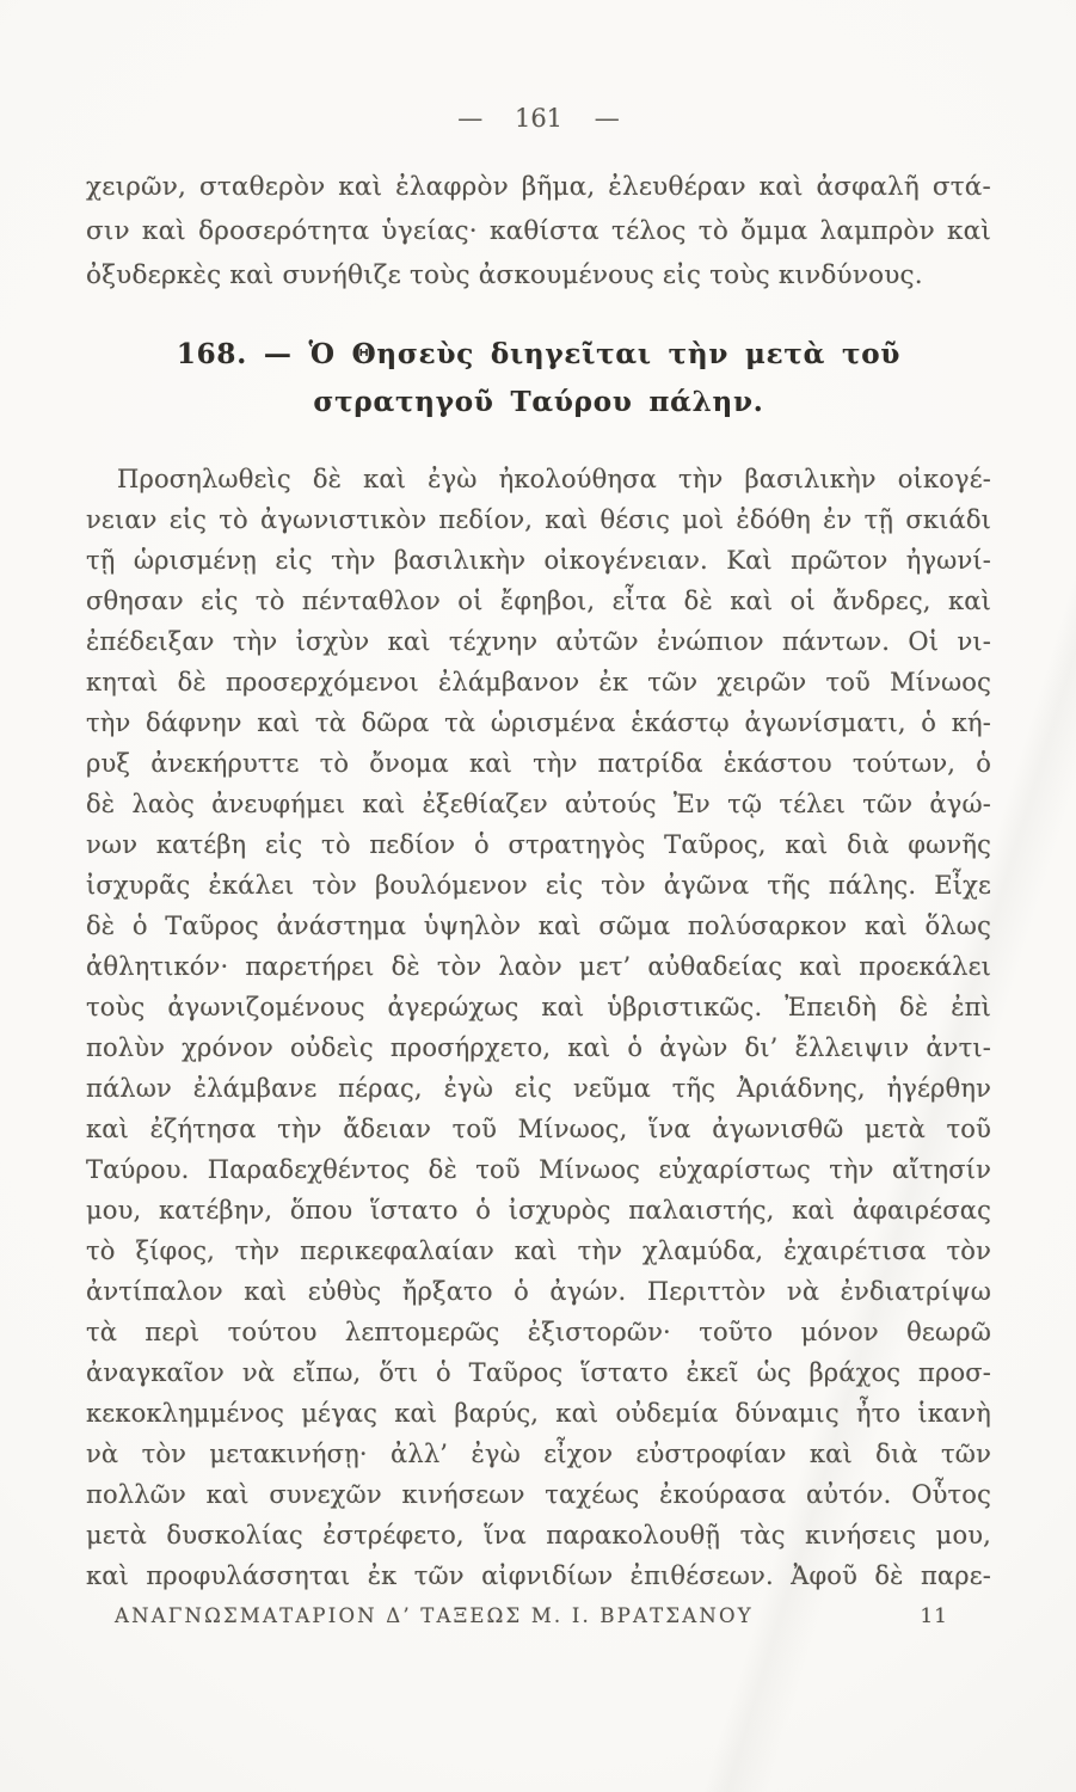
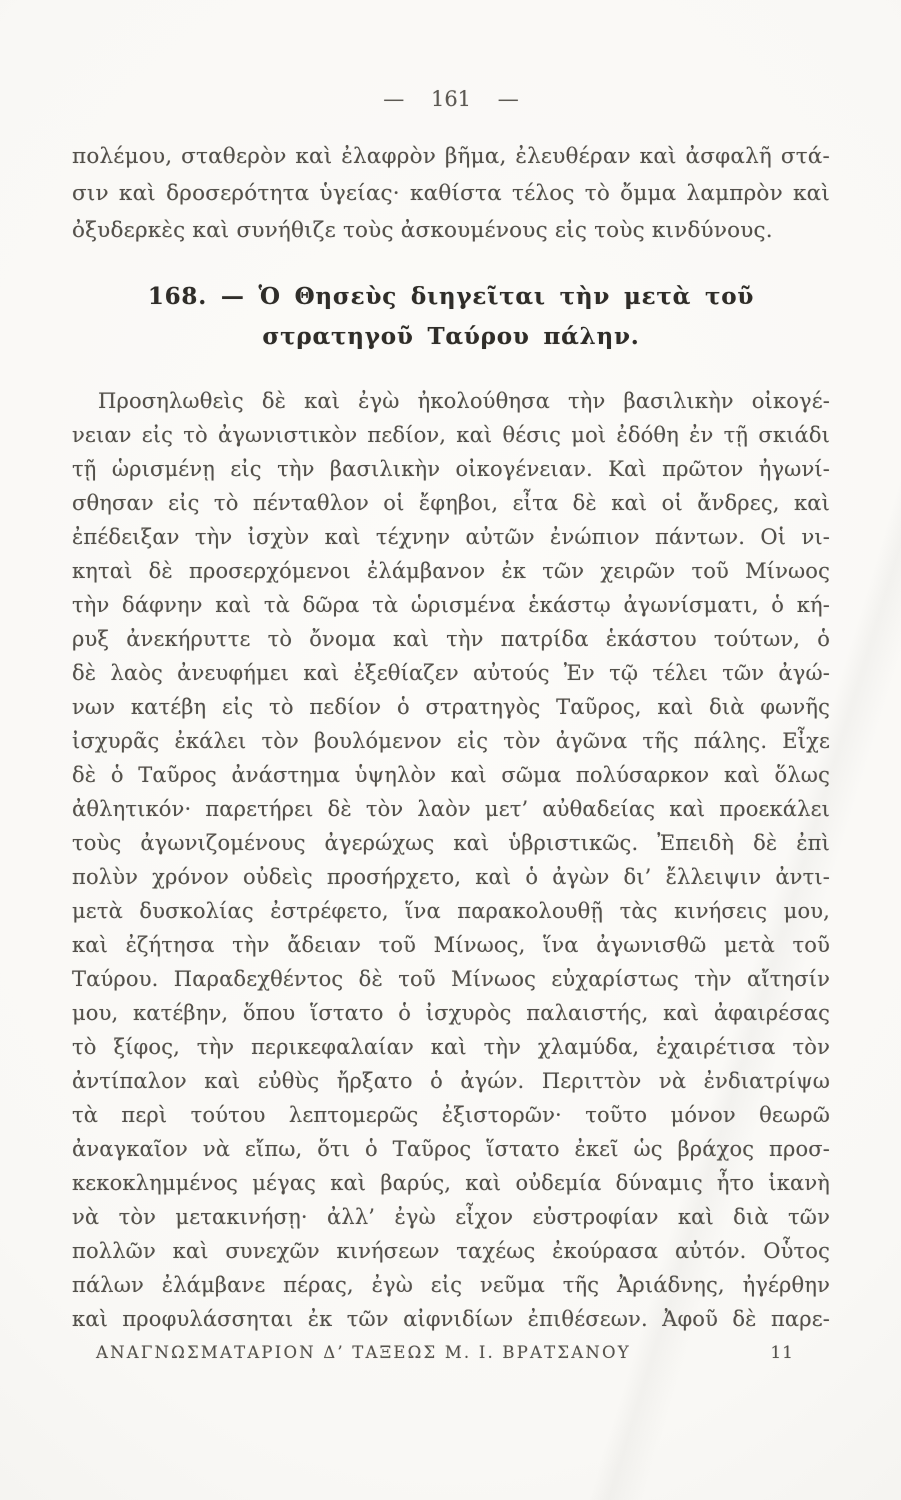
  — 161 —
- χειρῶν, σταθερὸν καὶ ἐλαφρὸν βῆμα, ἐλευθέραν καὶ ἀσφαλῆ στά-
+ πολέμου, σταθερὸν καὶ ἐλαφρὸν βῆμα, ἐλευθέραν καὶ ἀσφαλῆ στά-
  σιν καὶ δροσερότητα ὑγείας· καθίστα τέλος τὸ ὄμμα λαμπρὸν καὶ
  ὀξυδερκὲς καὶ συνήθιζε τοὺς ἀσκουμένους εἰς τοὺς κινδύνους.
  168. — Ὁ Θησεὺς διηγεῖται τὴν μετὰ τοῦ
  στρατηγοῦ Ταύρου πάλην.
  Προσηλωθεὶς δὲ καὶ ἐγὼ ἠκολούθησα τὴν βασιλικὴν οἰκογέ-
  νειαν εἰς τὸ ἀγωνιστικὸν πεδίον, καὶ θέσις μοὶ ἐδόθη ἐν τῇ σκιάδι
  τῇ ὡρισμένῃ εἰς τὴν βασιλικὴν οἰκογένειαν. Καὶ πρῶτον ἠγωνί-
  σθησαν εἰς τὸ πένταθλον οἱ ἔφηβοι, εἶτα δὲ καὶ οἱ ἄνδρες, καὶ
  ἐπέδειξαν τὴν ἰσχὺν καὶ τέχνην αὐτῶν ἐνώπιον πάντων. Οἱ νι-
  κηταὶ δὲ προσερχόμενοι ἐλάμβανον ἐκ τῶν χειρῶν τοῦ Μίνωος
  τὴν δάφνην καὶ τὰ δῶρα τὰ ὡρισμένα ἑκάστῳ ἀγωνίσματι, ὁ κή-
  ρυξ ἀνεκήρυττε τὸ ὄνομα καὶ τὴν πατρίδα ἑκάστου τούτων, ὁ
  δὲ λαὸς ἀνευφήμει καὶ ἐξεθίαζεν αὐτούς Ἐν τῷ τέλει τῶν ἀγώ-
  νων κατέβη εἰς τὸ πεδίον ὁ στρατηγὸς Ταῦρος, καὶ διὰ φωνῆς
  ἰσχυρᾶς ἐκάλει τὸν βουλόμενον εἰς τὸν ἀγῶνα τῆς πάλης. Εἶχε
  δὲ ὁ Ταῦρος ἀνάστημα ὑψηλὸν καὶ σῶμα πολύσαρκον καὶ ὅλως
  ἀθλητικόν· παρετήρει δὲ τὸν λαὸν μετ’ αὐθαδείας καὶ προεκάλει
  τοὺς ἀγωνιζομένους ἀγερώχως καὶ ὑβριστικῶς. Ἐπειδὴ δὲ ἐπὶ
  πολὺν χρόνον οὐδεὶς προσήρχετο, καὶ ὁ ἀγὼν δι’ ἔλλειψιν ἀντι-
- πάλων ἐλάμβανε πέρας, ἐγὼ εἰς νεῦμα τῆς Ἀριάδνης, ἠγέρθην
+ μετὰ δυσκολίας ἐστρέφετο, ἵνα παρακολουθῇ τὰς κινήσεις μου,
  καὶ ἐζήτησα τὴν ἄδειαν τοῦ Μίνωος, ἵνα ἀγωνισθῶ μετὰ τοῦ
  Ταύρου. Παραδεχθέντος δὲ τοῦ Μίνωος εὐχαρίστως τὴν αἴτησίν
  μου, κατέβην, ὅπου ἵστατο ὁ ἰσχυρὸς παλαιστής, καὶ ἀφαιρέσας
  τὸ ξίφος, τὴν περικεφαλαίαν καὶ τὴν χλαμύδα, ἐχαιρέτισα τὸν
  ἀντίπαλον καὶ εὐθὺς ἤρξατο ὁ ἀγών. Περιττὸν νὰ ἐνδιατρίψω
  τὰ περὶ τούτου λεπτομερῶς ἐξιστορῶν· τοῦτο μόνον θεωρῶ
  ἀναγκαῖον νὰ εἴπω, ὅτι ὁ Ταῦρος ἵστατο ἐκεῖ ὡς βράχος προσ-
  κεκοκλημμένος μέγας καὶ βαρύς, καὶ οὐδεμία δύναμις ἦτο ἱκανὴ
  νὰ τὸν μετακινήσῃ· ἀλλ’ ἐγὼ εἶχον εὐστροφίαν καὶ διὰ τῶν
  πολλῶν καὶ συνεχῶν κινήσεων ταχέως ἐκούρασα αὐτόν. Οὗτος
- μετὰ δυσκολίας ἐστρέφετο, ἵνα παρακολουθῇ τὰς κινήσεις μου,
+ πάλων ἐλάμβανε πέρας, ἐγὼ εἰς νεῦμα τῆς Ἀριάδνης, ἠγέρθην
  καὶ προφυλάσσηται ἐκ τῶν αἰφνιδίων ἐπιθέσεων. Ἀφοῦ δὲ παρε-
  ΑΝΑΓΝΩΣΜΑΤΑΡΙΟΝ Δ’ ΤΑΞΕΩΣ Μ. Ι. ΒΡΑΤΣΑΝΟΥ
  11
